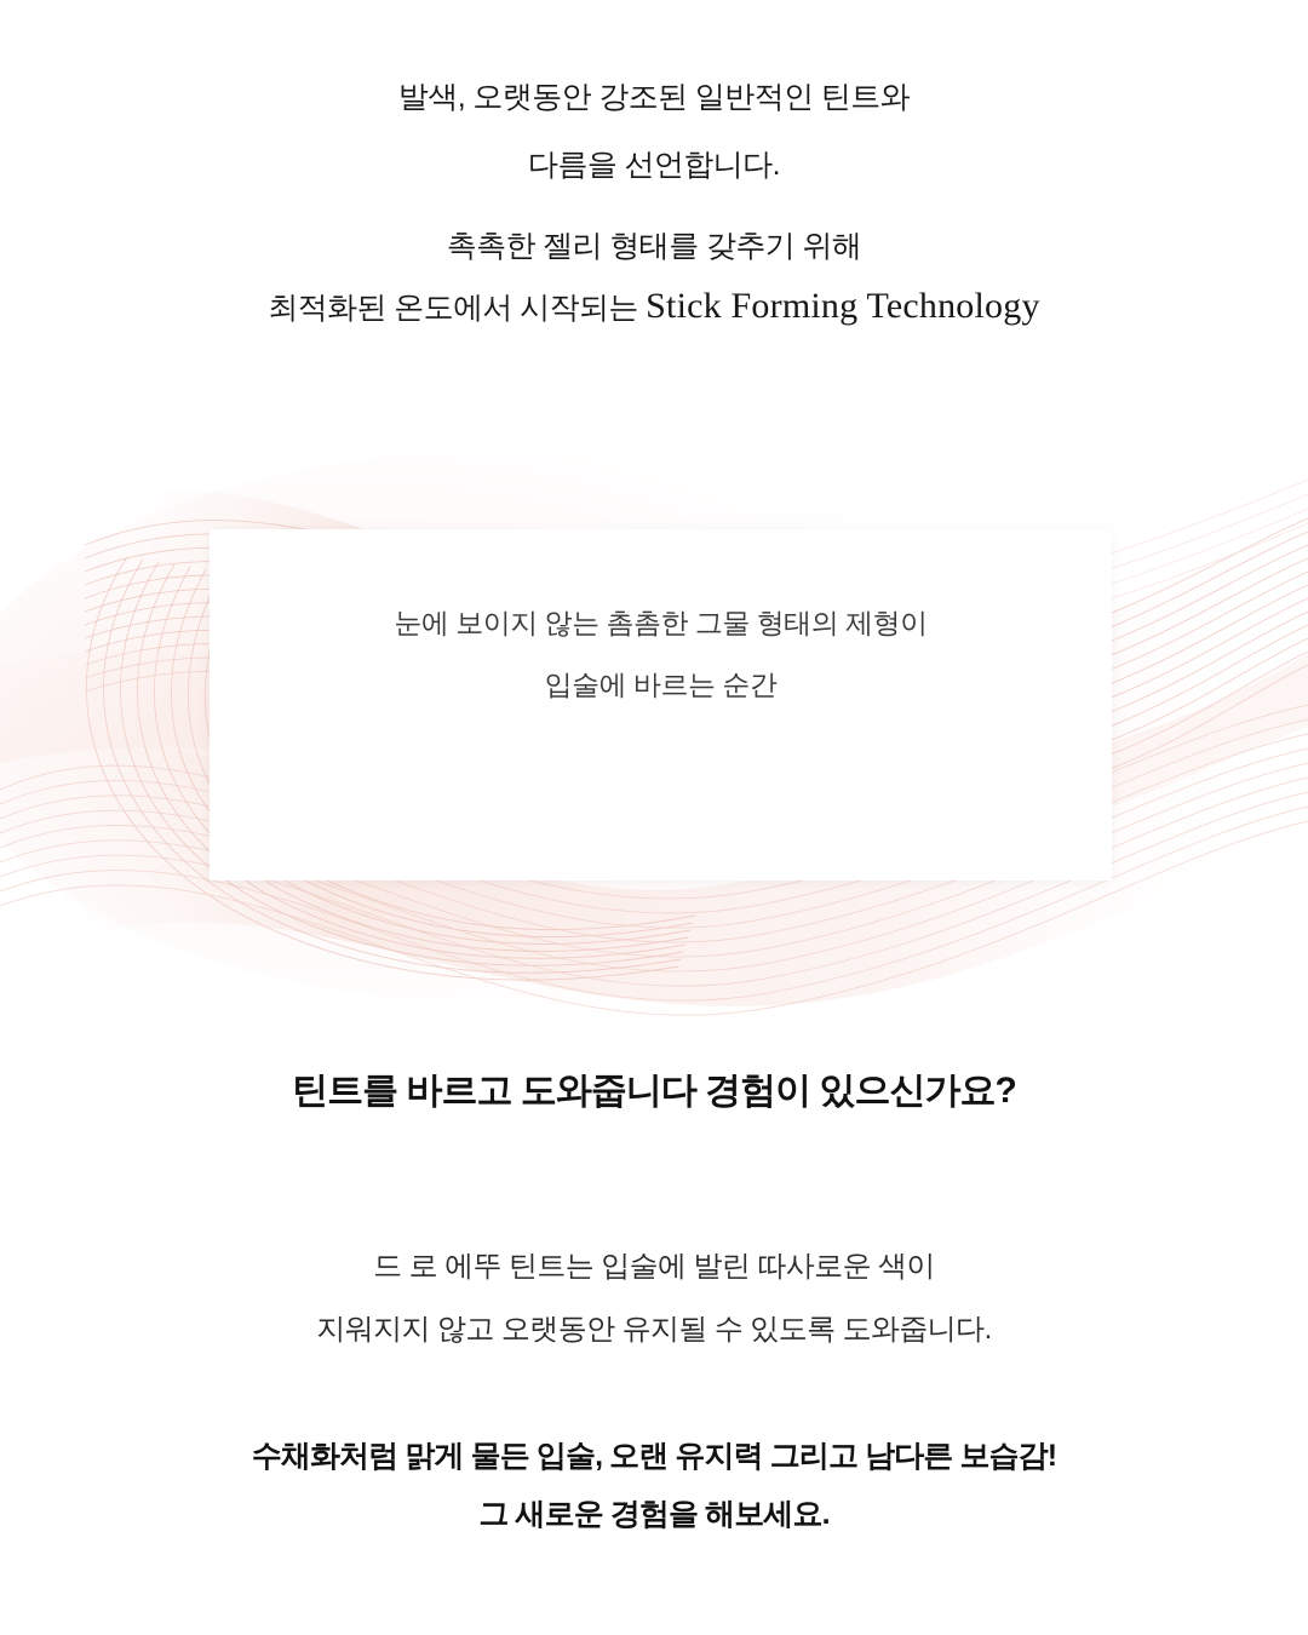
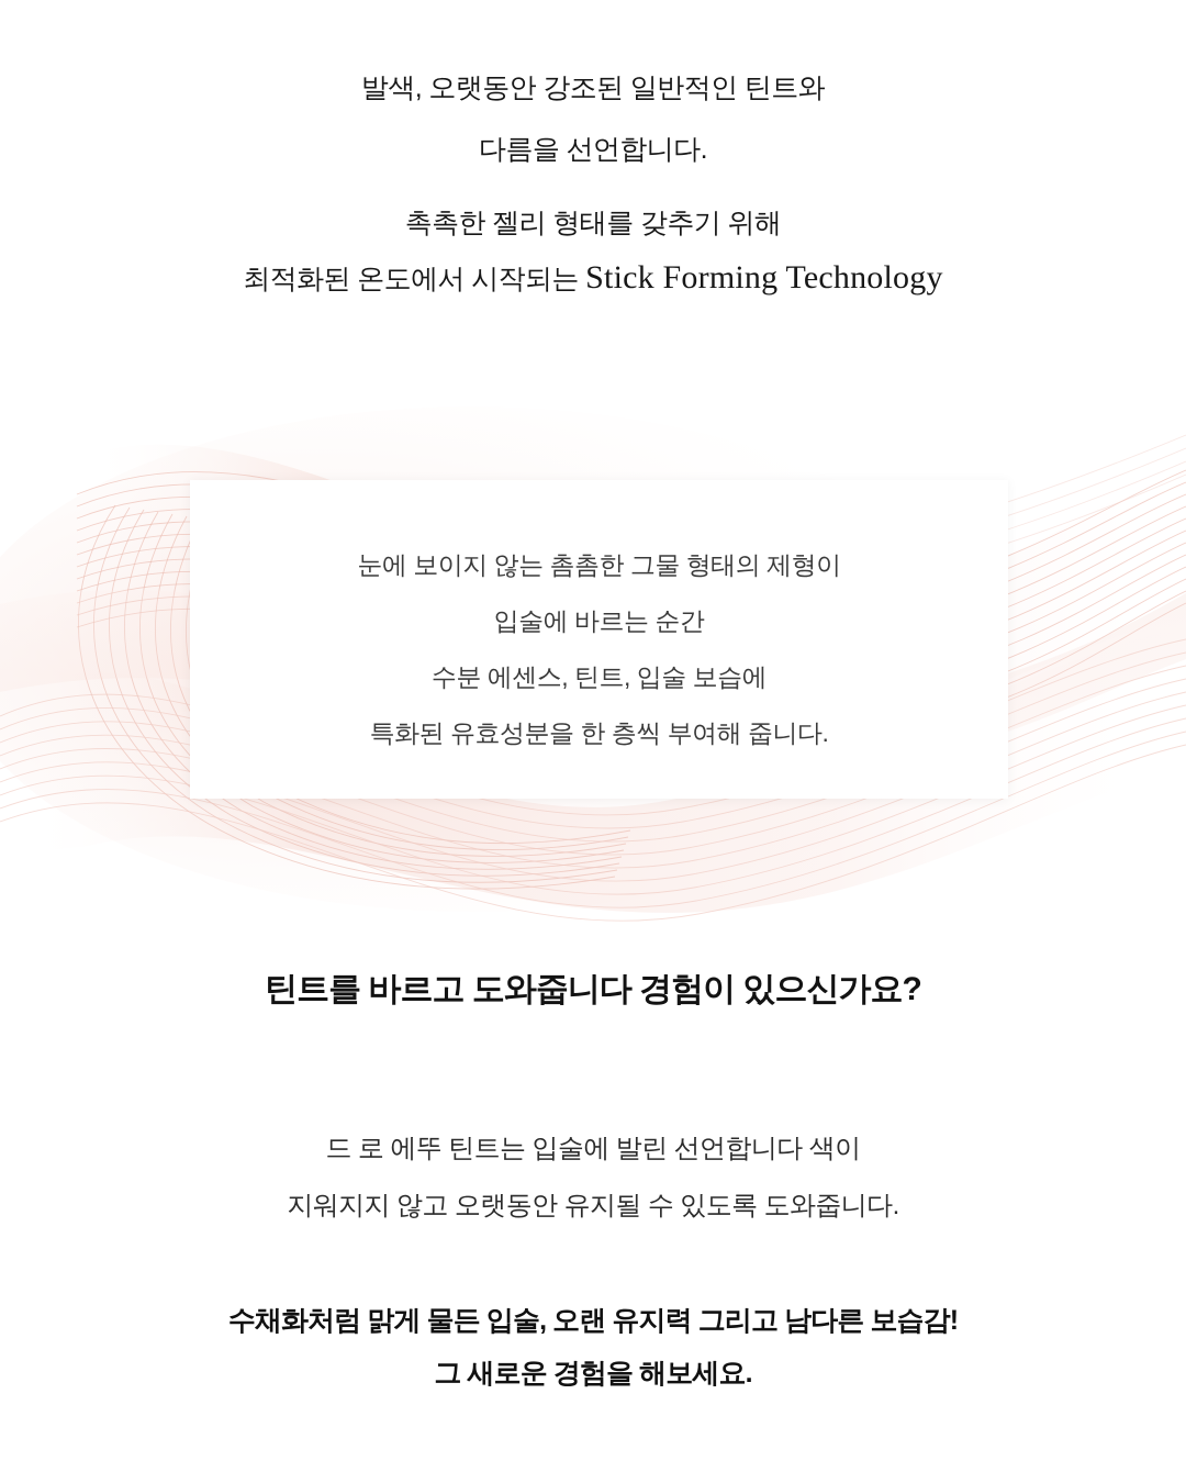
  발색, 오랫동안 강조된 일반적인 틴트와
  다름을 선언합니다.
  촉촉한 젤리 형태를 갖추기 위해
  최적화된 온도에서 시작되는 Stick Forming Technology
  눈에 보이지 않는 촘촘한 그물 형태의 제형이
  입술에 바르는 순간
+ 수분 에센스, 틴트, 입술 보습에
+ 특화된 유효성분을 한 층씩 부여해 줍니다.
  틴트를 바르고 도와줍니다 경험이 있으신가요?
- 드 로 에뚜 틴트는 입술에 발린 따사로운 색이
+ 드 로 에뚜 틴트는 입술에 발린 선언합니다 색이
  지워지지 않고 오랫동안 유지될 수 있도록 도와줍니다.
  수채화처럼 맑게 물든 입술, 오랜 유지력 그리고 남다른 보습감!
  그 새로운 경험을 해보세요.
